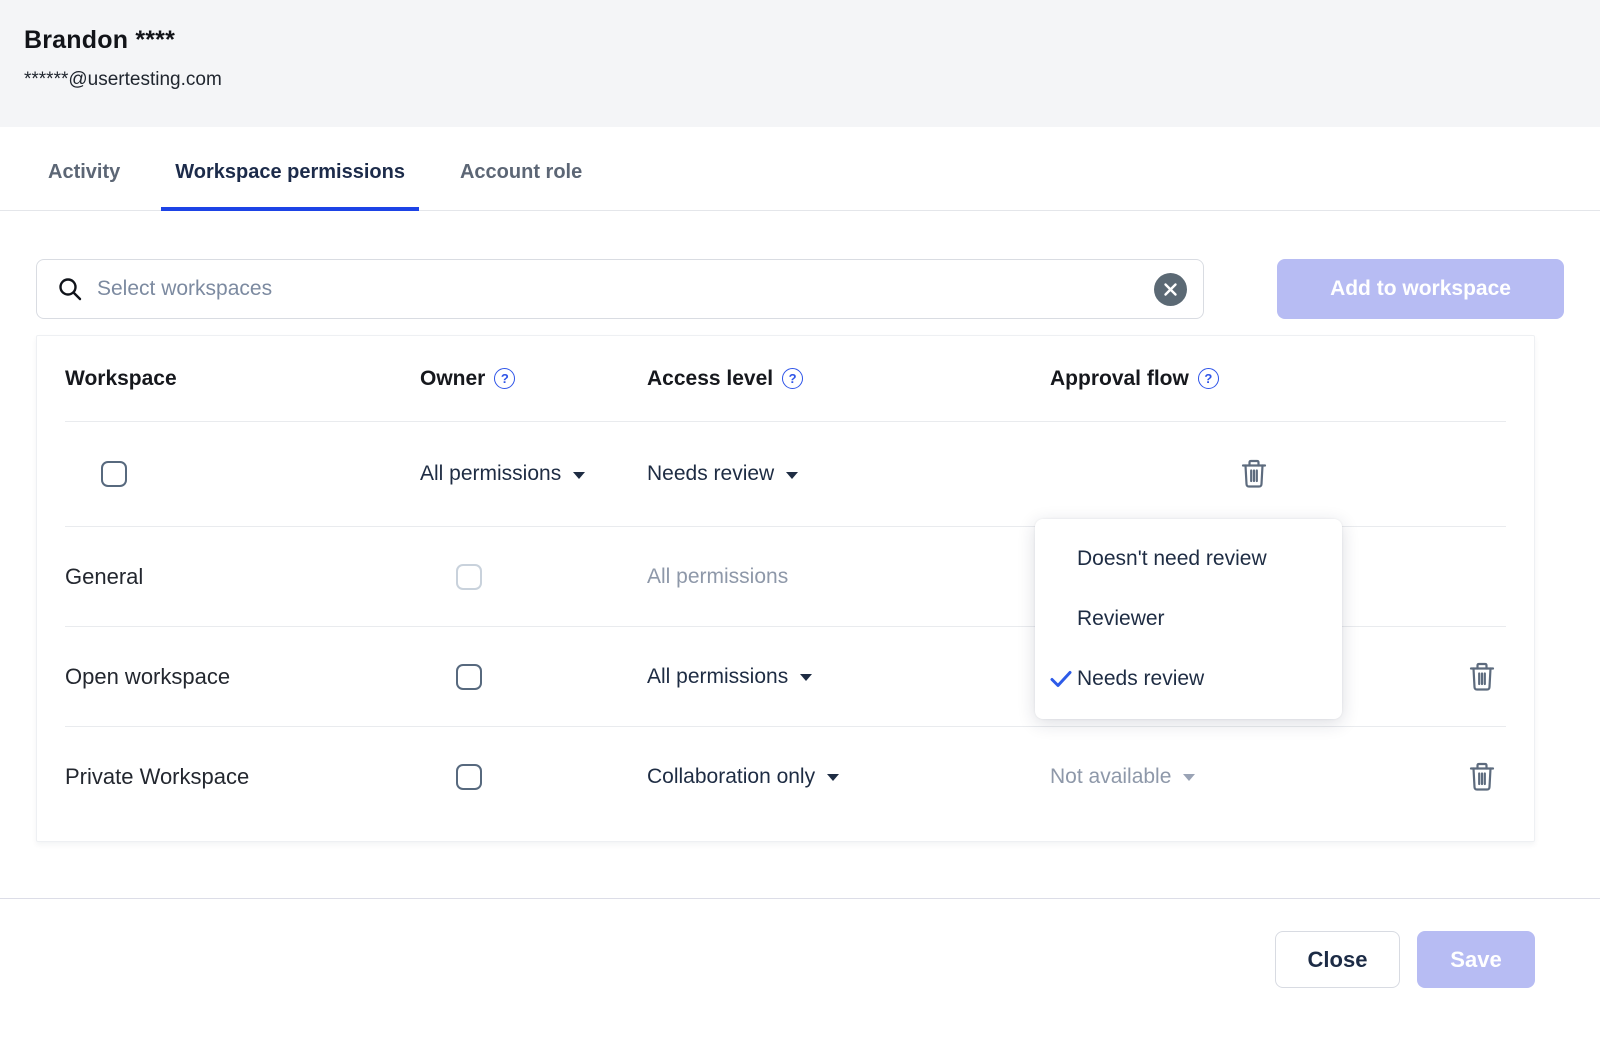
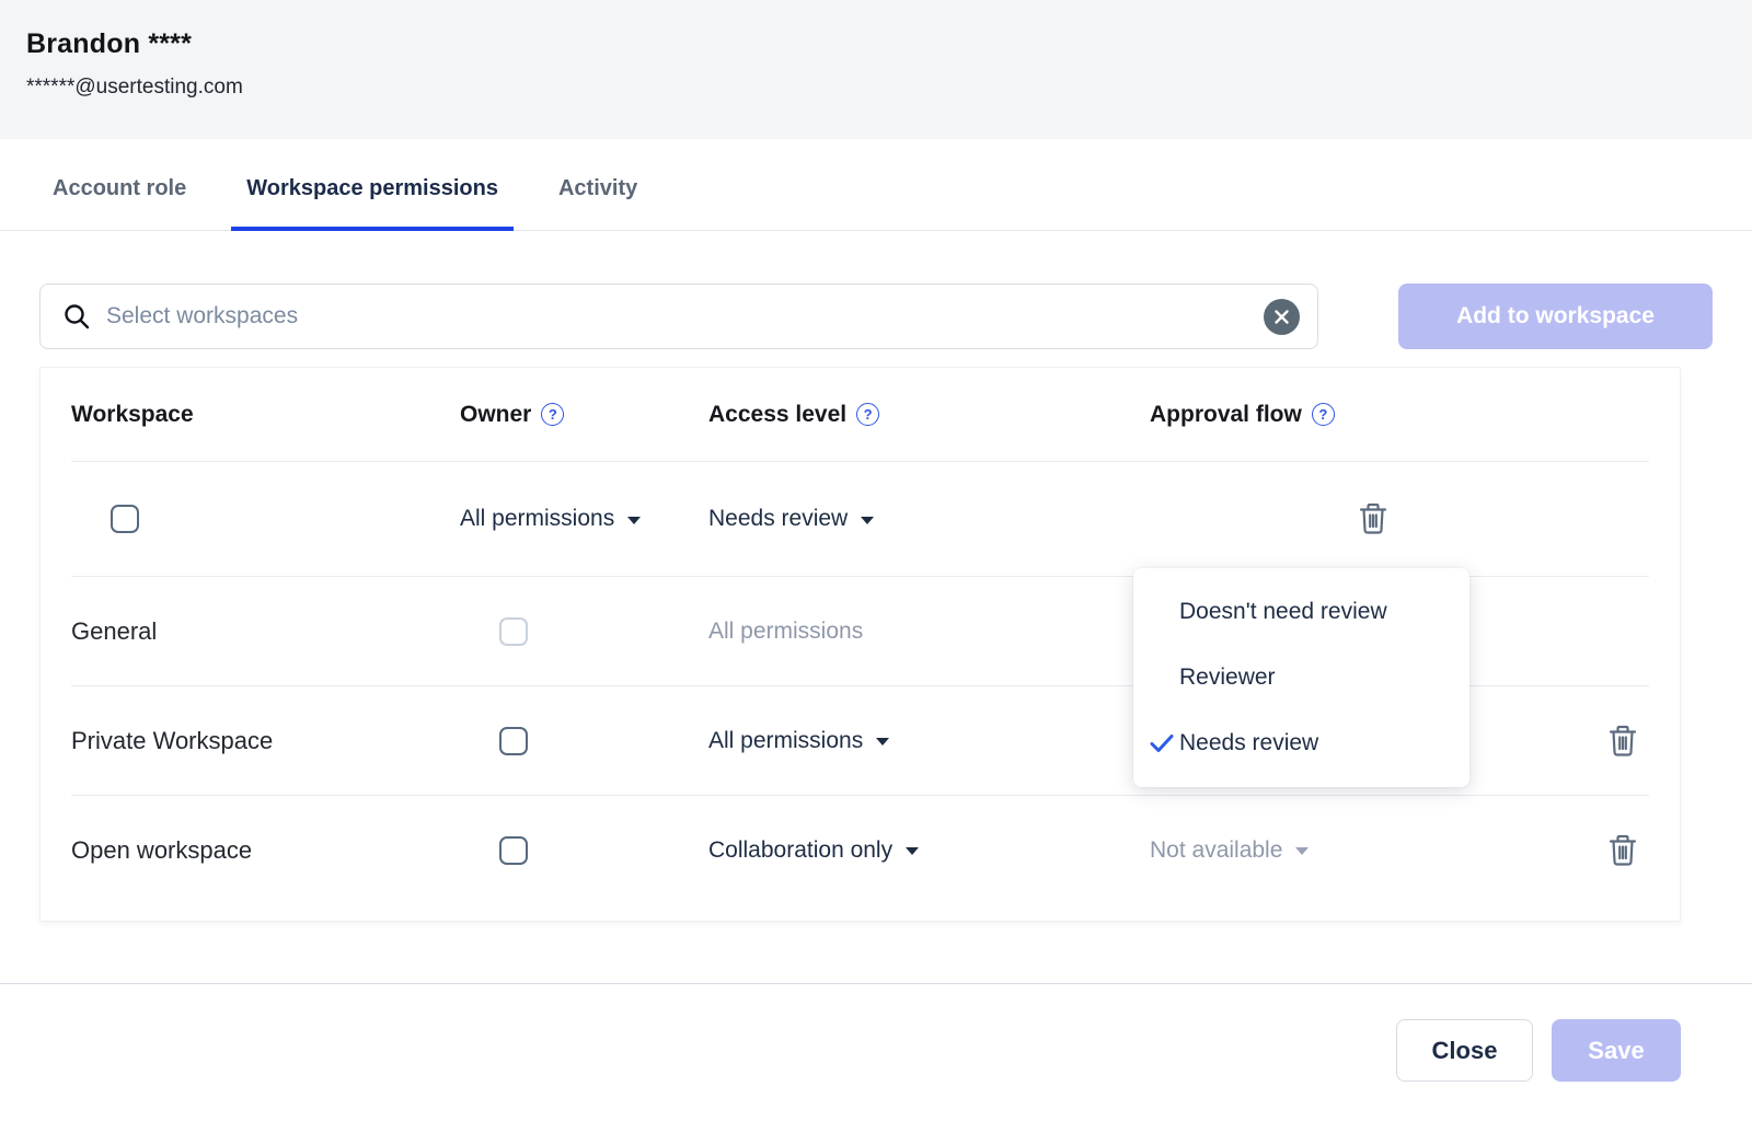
  Brandon ****
  ******@usertesting.com
- Activity
+ Account role
  Workspace permissions
- Account role
+ Activity
  Select workspaces
  Add to workspace
  Workspace
  Owner
  ?
  Access level
  ?
  Approval flow
  ?
  All permissions
  Needs review
  General
  All permissions
- Open workspace
+ Private Workspace
  All permissions
- Private Workspace
+ Open workspace
  Collaboration only
  Not available
  Doesn't need review
  Reviewer
  Needs review
  Close
  Save
